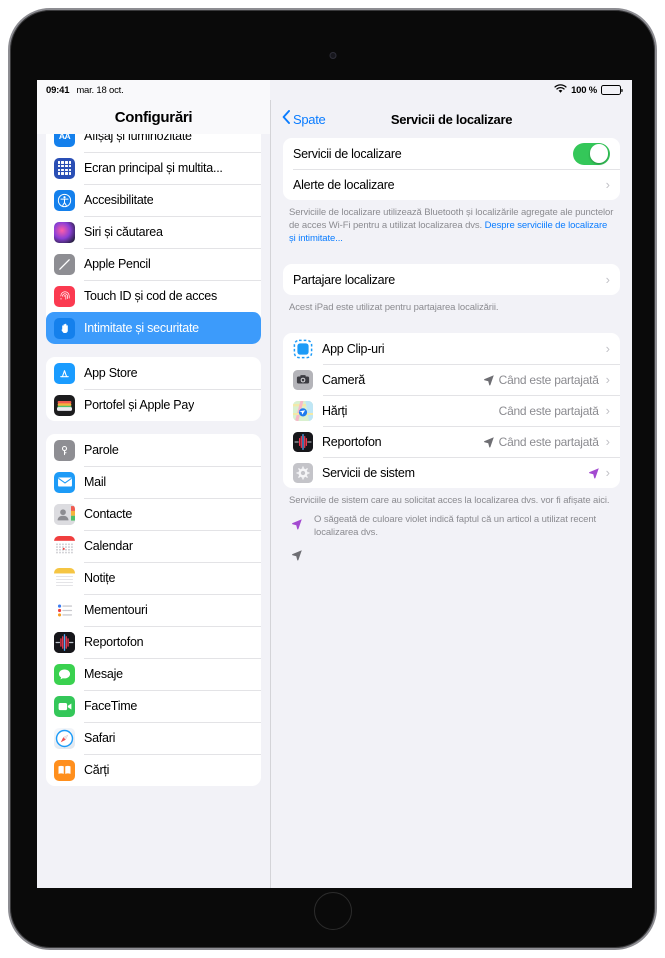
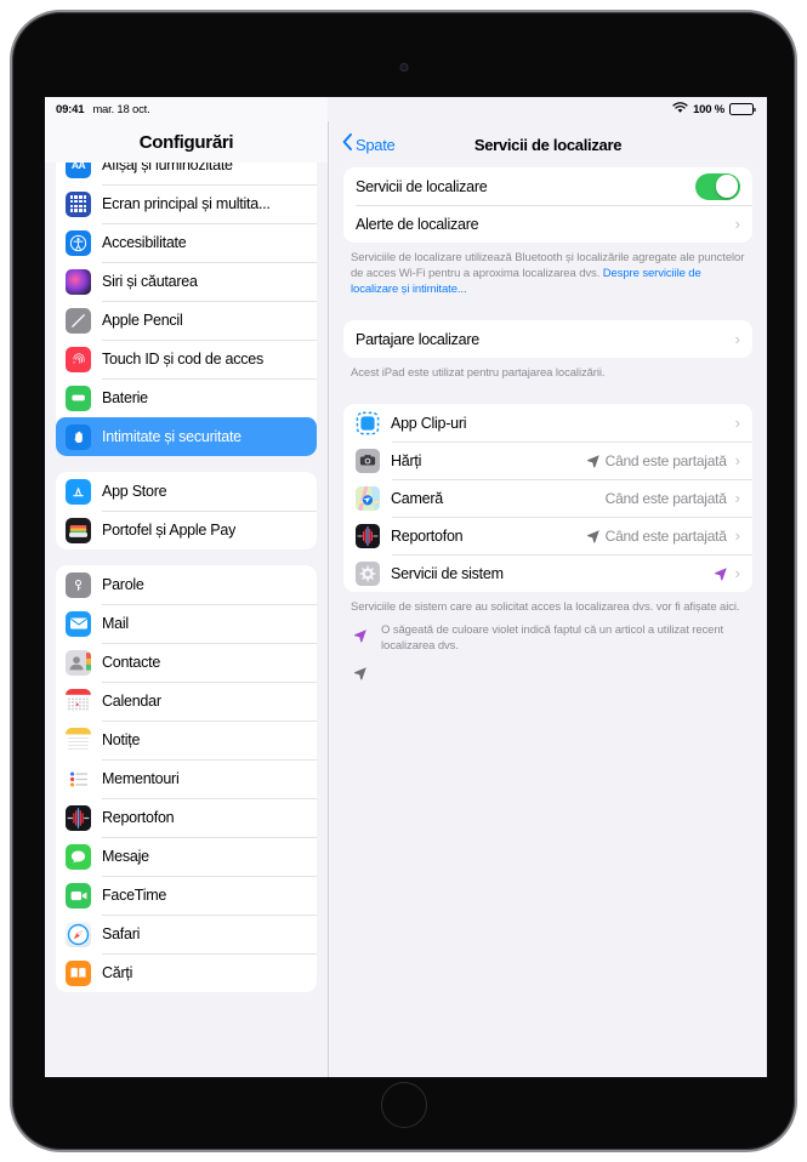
  09:41
  mar. 18 oct.
  100 %
  Configurări
  AA
  Afișaj și luminozitate
  Ecran principal și multita...
  Accesibilitate
  Siri și căutarea
  Apple Pencil
  Touch ID și cod de acces
+ Baterie
  Intimitate și securitate
  App Store
  Portofel și Apple Pay
  Parole
  Mail
  Contacte
  Calendar
  Notițe
  Mementouri
  Reportofon
  Mesaje
  FaceTime
  Safari
  Cărți
  Spate
  Servicii de localizare
  Servicii de localizare
  Alerte de localizare
  ›
- Serviciile de localizare utilizează Bluetooth și localizările agregate ale punctelor de acces Wi-Fi pentru a utilizat localizarea dvs. Despre serviciile de localizare și intimitate...
+ Serviciile de localizare utilizează Bluetooth și localizările agregate ale punctelor de acces Wi-Fi pentru a aproxima localizarea dvs. Despre serviciile de localizare și intimitate...
  Partajare localizare
  ›
  Acest iPad este utilizat pentru partajarea localizării.
  App Clip-uri
  ›
- Cameră
+ Hărți
  Când este partajată
  ›
- Hărți
+ Cameră
  Când este partajată
  ›
  Reportofon
  Când este partajată
  ›
  Servicii de sistem
  ›
  Serviciile de sistem care au solicitat acces la localizarea dvs. vor fi afișate aici.
  O săgeată de culoare violet indică faptul că un articol a utilizat recent localizarea dvs.
